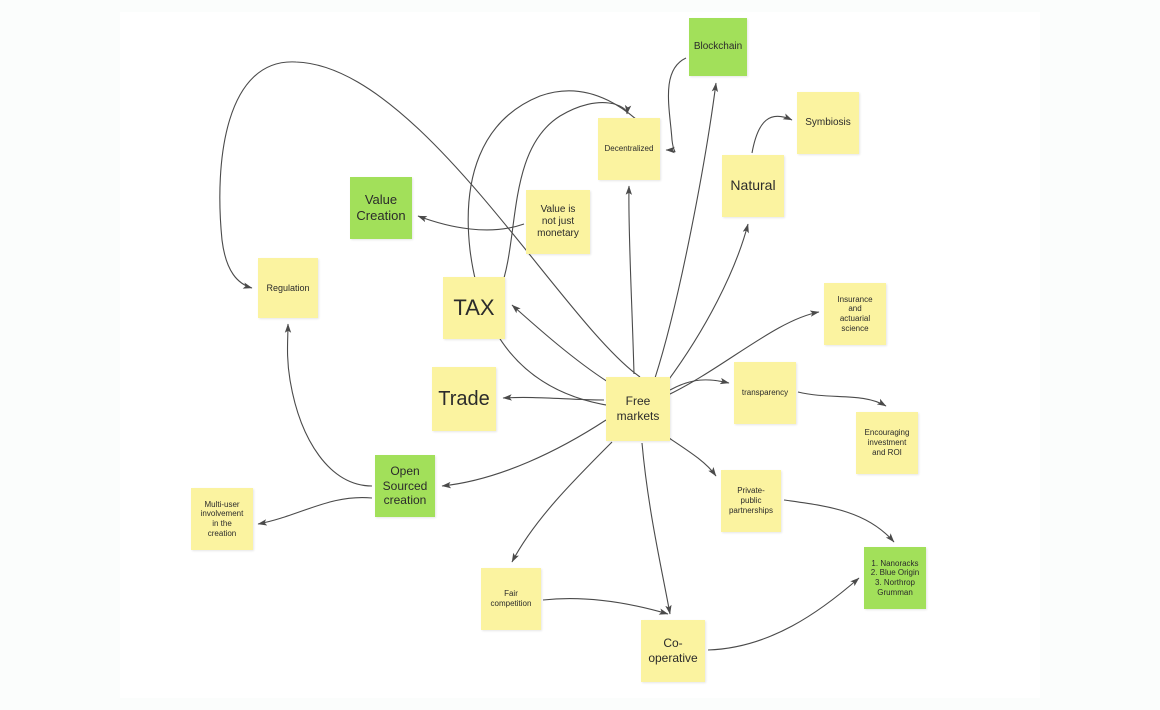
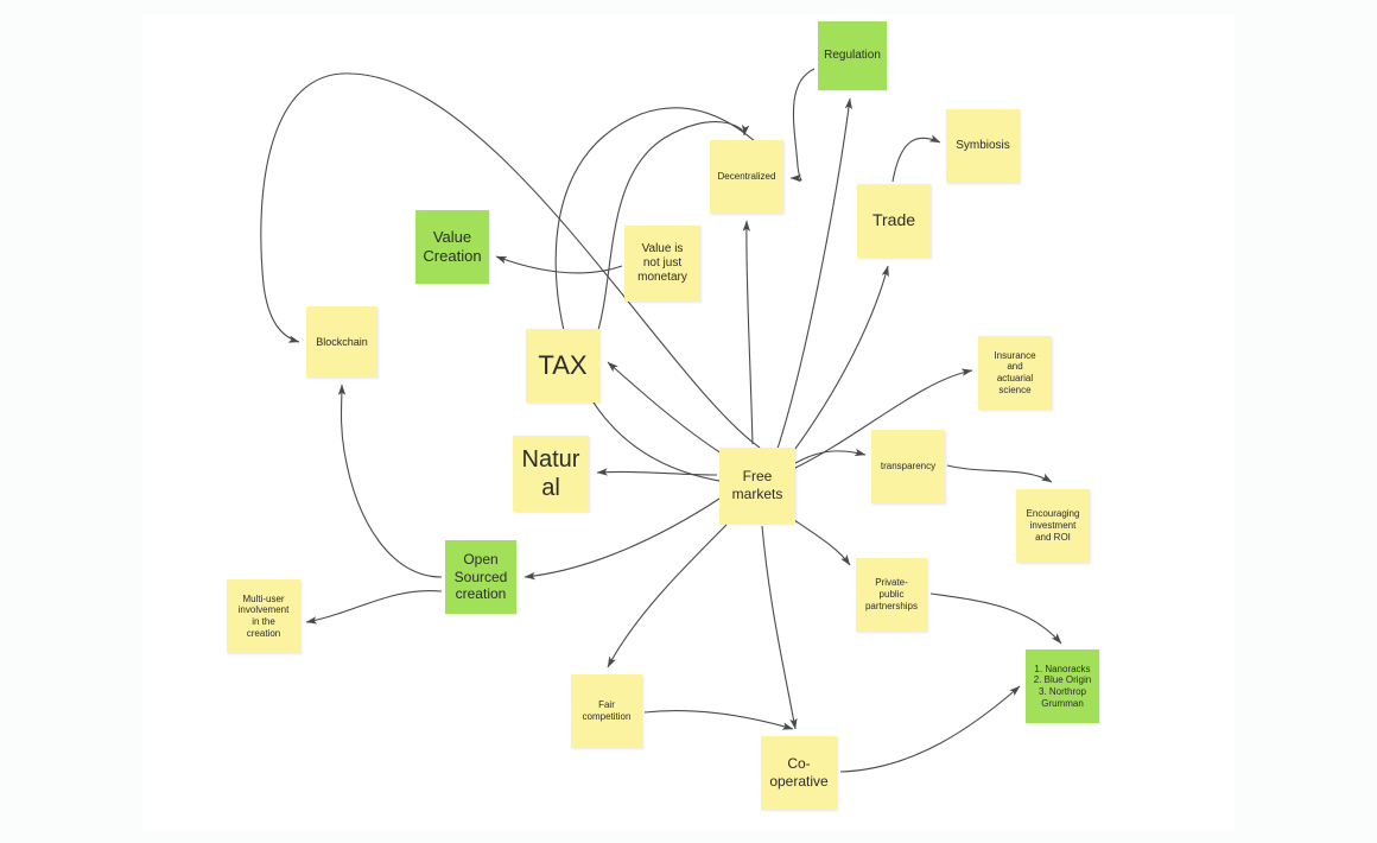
- Blockchain
+ Regulation
  Decentralized
  Symbiosis
- Natural
+ Trade
  Value
  Creation
  Value is
  not just
  monetary
- Regulation
+ Blockchain
  TAX
  Insurance
  and
  actuarial
  science
  transparency
- Trade
+ Natural
  Free
  markets
  Encouraging
  investment
  and ROI
  Open
  Sourced
  creation
  Private-
  public
  partnerships
  Multi-user
  involvement
  in the
  creation
  1. Nanoracks
  2. Blue Origin
  3. Northrop
  Grumman
  Fair
  competition
  Co-
  operative
